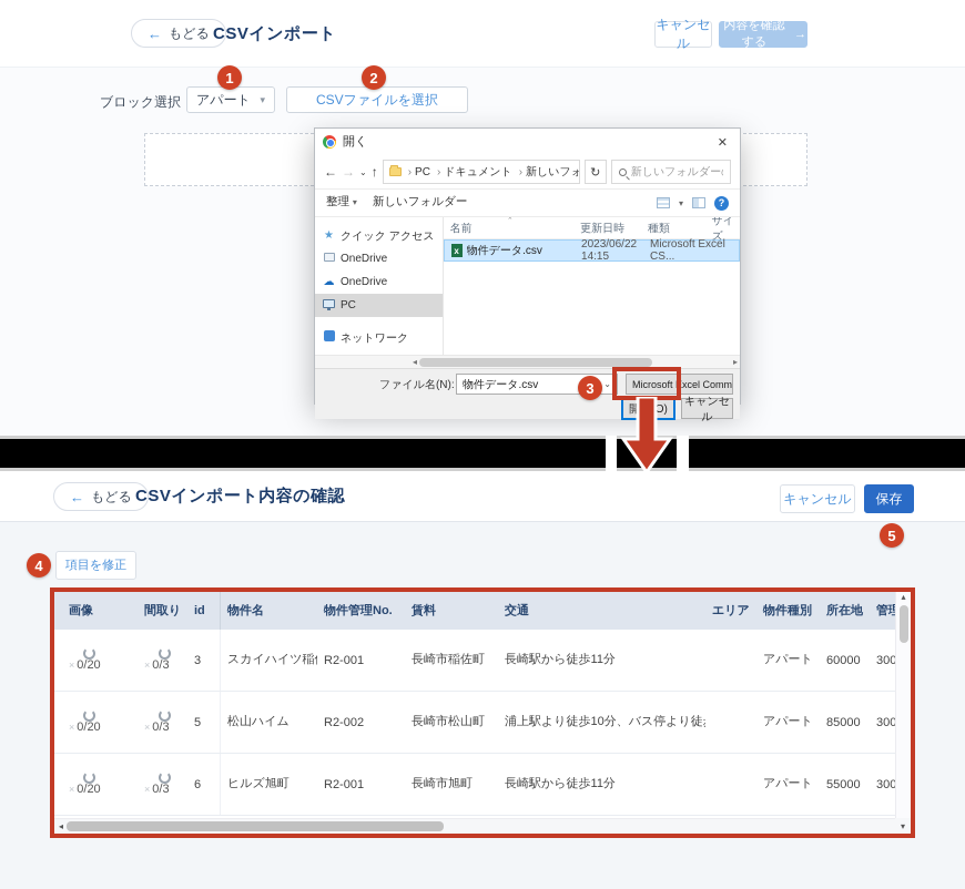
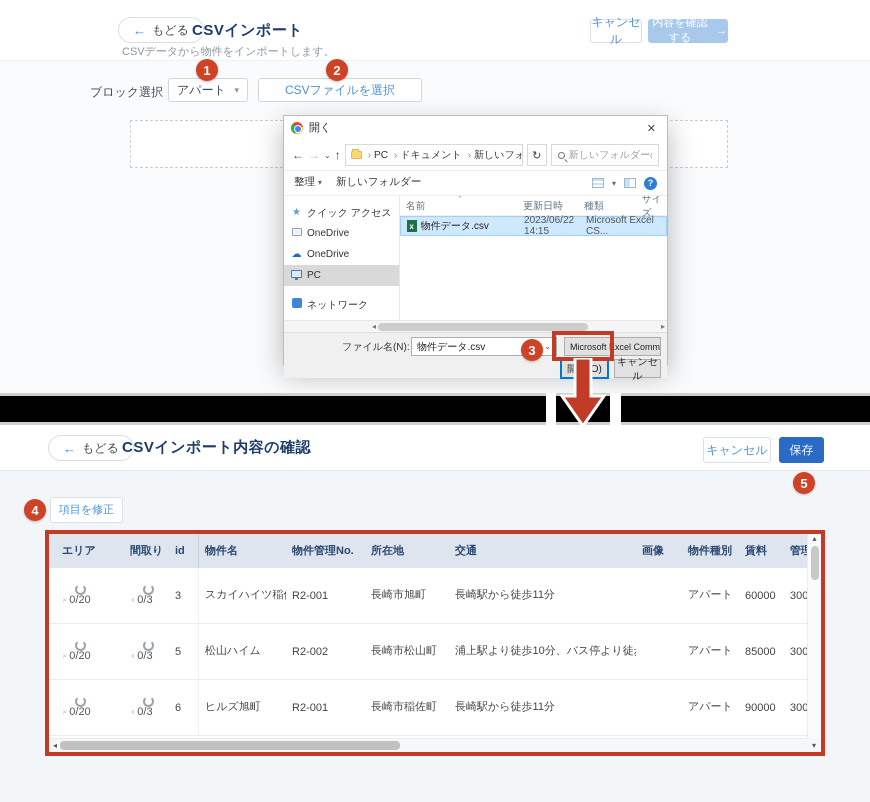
  ←
  もどる
  CSVインポート
+ CSVデータから物件をインポートします。
  キャンセル
  内容を確認する
  →
  ブロック選択
  アパート
  ▾
  CSVファイルを選択
  開く
  ✕
  ←
  →
  ⌄
  ↑
  PC
  ドキュメント
  ↻
  新しいフォルダー
  整理 ▾
  新しいフォルダー
  ▾
  ?
  ★
  クイック アクセス
  OneDrive
  ☁
  OneDrive
  PC
  ネットワーク
  名前
  ˆ
  更新日時
  種類
  サイズ
  物件データ.csv
  2023/06/22 14:15
  Microsoft Excel CS...
  ◂
  ▸
  ファイル名(N):
  物件データ.csv
  ⌄
  Microsoft Excel Comm
  キャンセル
  1
  2
  3
  ←
  もどる
  CSVインポート内容の確認
  キャンセル
  保存
  項目を修正
- 画像
+ エリア
  間取り
  id
  物件名
  物件管理No.
- 賃料
+ 所在地
  交通
- エリア
+ 画像
  物件種別
- 所在地
+ 賃料
  × 0/20
  × 0/3
  3
  スカイハイツ稲
  R2-001
- 長崎市稲佐町
+ 長崎市旭町
  長崎駅から徒歩11分
  アパート
  60000
  300
  × 0/20
  × 0/3
  5
  松山ハイム
  R2-002
  長崎市松山町
  浦上駅より徒歩10分、バス停より徒
  アパート
  85000
  300
  × 0/20
  × 0/3
  6
  ヒルズ旭町
  R2-001
- 長崎市旭町
+ 長崎市稲佐町
  長崎駅から徒歩11分
  アパート
- 55000
+ 90000
  300
  ▴
  ◂
  ▾
  4
  5
